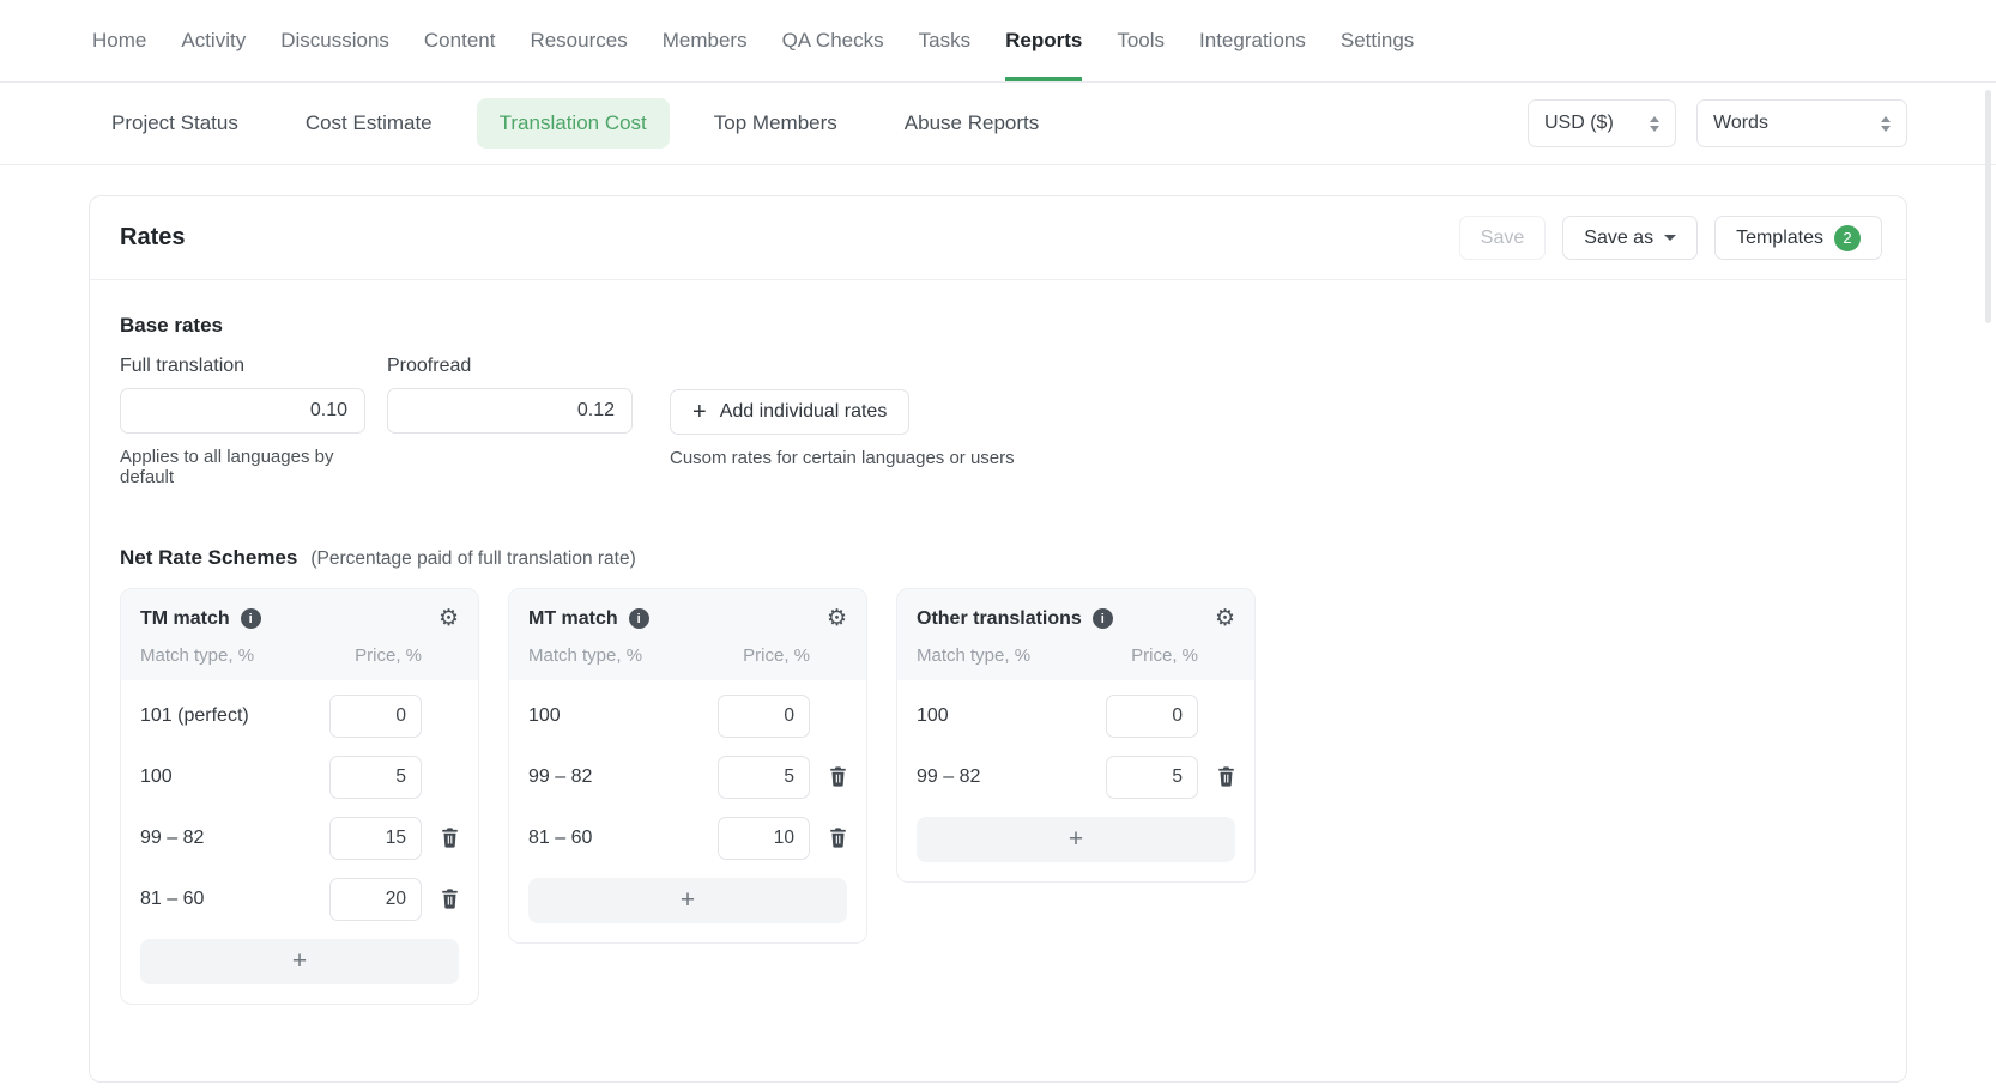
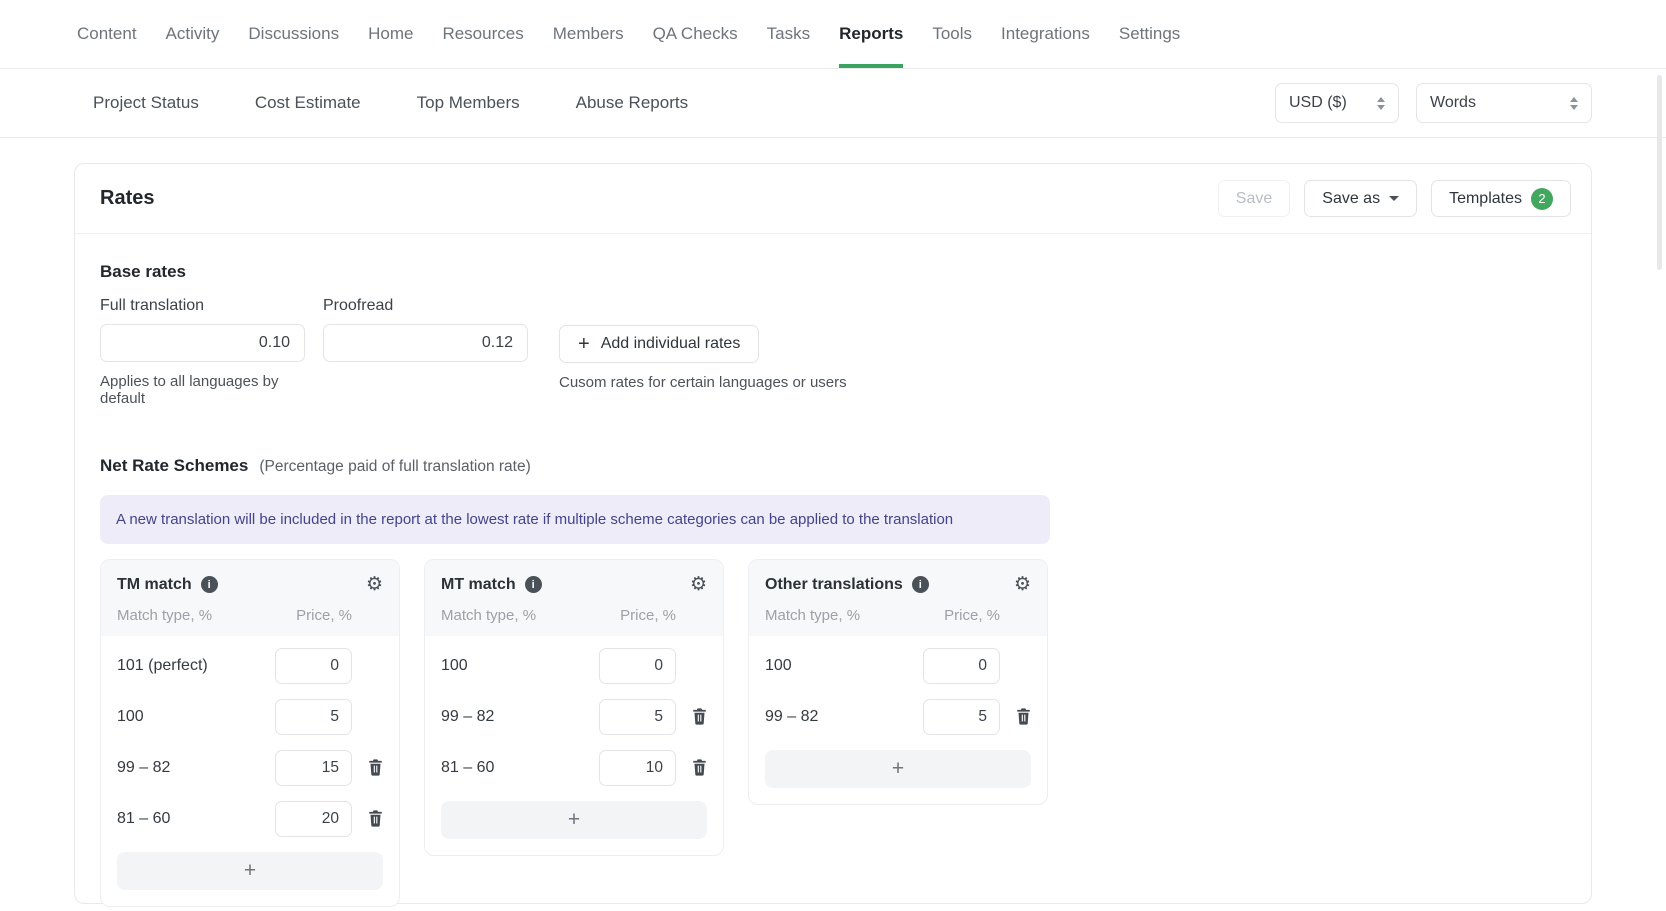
- Home
+ Content
  Activity
  Discussions
- Content
+ Home
  Resources
  Members
  QA Checks
  Tasks
  Reports
  Tools
  Integrations
  Settings
  Project Status
  Cost Estimate
- Translation Cost
  Top Members
  Abuse Reports
  USD ($)
  Words
  Rates
  Save
  Save as
  Templates
  2
  Base rates
  Full translation
  0.10
  Applies to all languages by default
  Proofread
  0.12
  +
  Add individual rates
  Cusom rates for certain languages or users
  Net Rate Schemes
  (Percentage paid of full translation rate)
+ A new translation will be included in the report at the lowest rate if multiple scheme categories can be applied to the translation
  TM match
  i
  ⚙
  Match type, %
  Price, %
  101 (perfect)
  0
  100
  5
  99 – 82
  15
  81 – 60
  20
  +
  MT match
  i
  ⚙
  Match type, %
  Price, %
  100
  0
  99 – 82
  5
  81 – 60
  10
  +
  Other translations
  i
  ⚙
  Match type, %
  Price, %
  100
  0
  99 – 82
  5
  +
